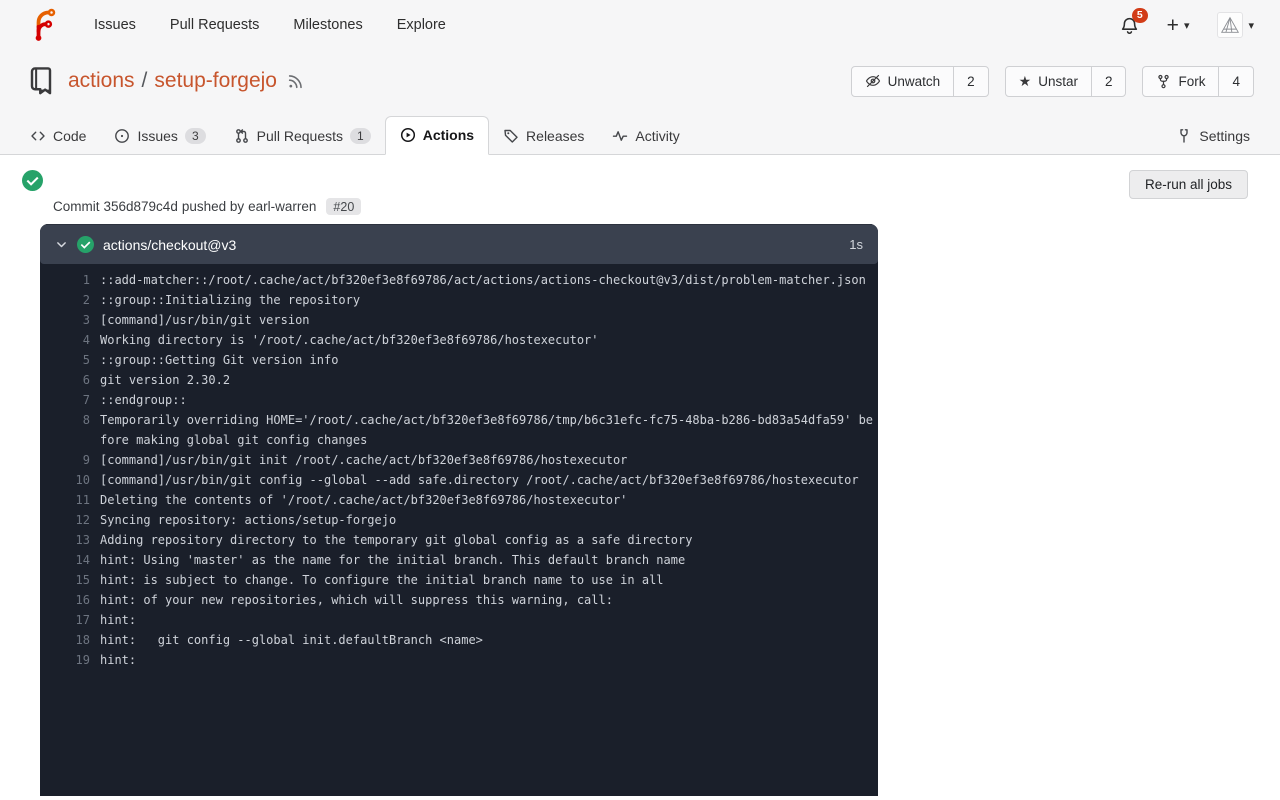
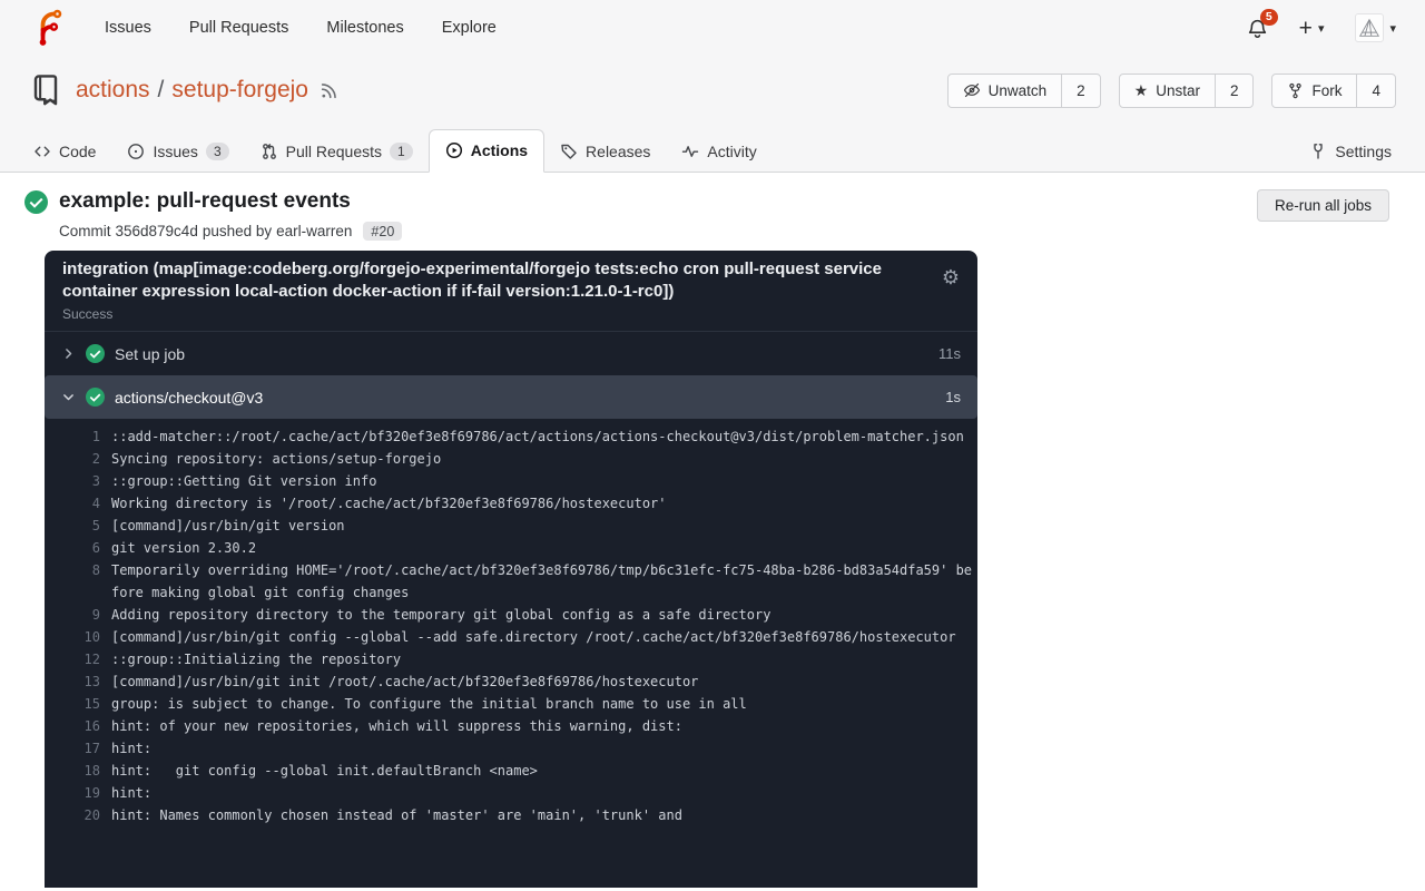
  Issues
  Pull Requests
  Milestones
  Explore
  5
  +
  ▾
  ▾
  actions
  /
  setup-forgejo
  Unwatch
  2
  ★
  Unstar
  2
  Fork
  4
  Code
  Issues
  3
  Pull Requests
  1
  Actions
  Releases
  Activity
  Settings
+ example: pull-request events
  Commit
  356d879c4d
  pushed by
  earl-warren
  #20
  Re-run all jobs
+ integration (map[image:codeberg.org/forgejo-experimental/forgejo tests:echo cron pull-request service container expression local-action docker-action if if-fail version:1.21.0-1-rc0])
+ ⚙
+ Success
+ Set up job
+ 11s
  actions/checkout@v3
  1s
  1
  ::add-matcher::/root/.cache/act/bf320ef3e8f69786/act/actions/actions-checkout@v3/dist/problem-matcher.json
  2
- ::group::Initializing the repository
+ Syncing repository: actions/setup-forgejo
  3
- [command]/usr/bin/git version
+ ::group::Getting Git version info
  4
  Working directory is '/root/.cache/act/bf320ef3e8f69786/hostexecutor'
  5
- ::group::Getting Git version info
+ [command]/usr/bin/git version
  6
  git version 2.30.2
- 7
- ::endgroup::
  8
  Temporarily overriding HOME='/root/.cache/act/bf320ef3e8f69786/tmp/b6c31efc-fc75-48ba-b286-bd83a54dfa59' before making global git config changes
  9
- [command]/usr/bin/git init /root/.cache/act/bf320ef3e8f69786/hostexecutor
+ Adding repository directory to the temporary git global config as a safe directory
  10
  [command]/usr/bin/git config --global --add safe.directory /root/.cache/act/bf320ef3e8f69786/hostexecutor
- 11
- Deleting the contents of '/root/.cache/act/bf320ef3e8f69786/hostexecutor'
  12
- Syncing repository: actions/setup-forgejo
+ ::group::Initializing the repository
  13
- Adding repository directory to the temporary git global config as a safe directory
+ [command]/usr/bin/git init /root/.cache/act/bf320ef3e8f69786/hostexecutor
- 14
- hint: Using 'master' as the name for the initial branch. This default branch name
  15
- hint: is subject to change. To configure the initial branch name to use in all
+ group: is subject to change. To configure the initial branch name to use in all
  16
- hint: of your new repositories, which will suppress this warning, call:
+ hint: of your new repositories, which will suppress this warning, dist:
  17
  hint:
  18
  hint: git config --global init.defaultBranch <name>
  19
  hint:
+ 20
+ hint: Names commonly chosen instead of 'master' are 'main', 'trunk' and
